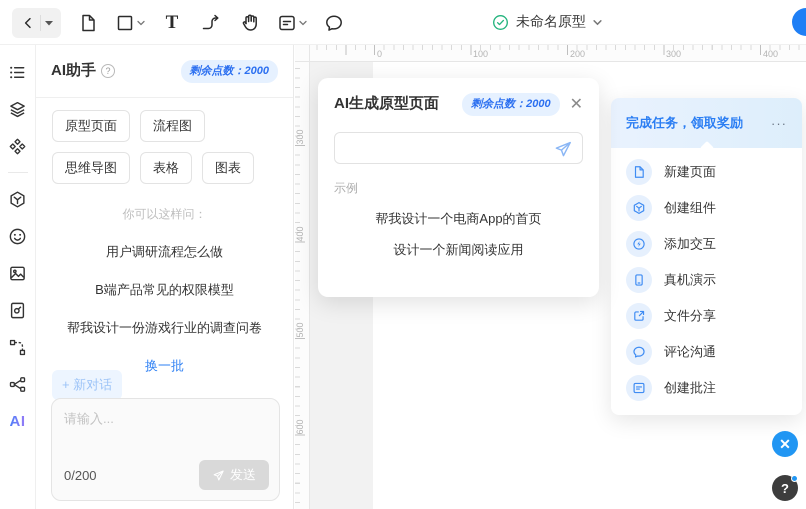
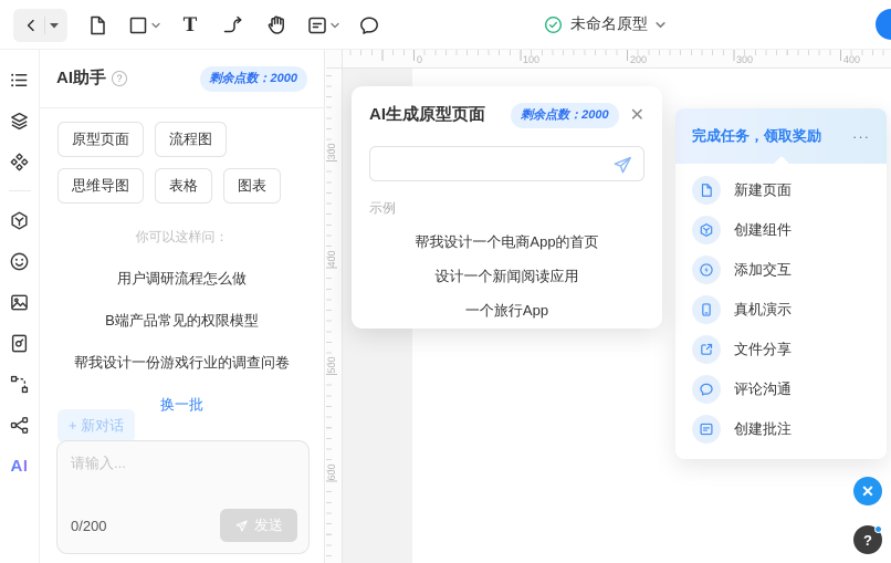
  T
  未命名原型
  AI
  AI助手
  ?
  剩余点数：2000
  原型页面
  流程图
  思维导图
  表格
  图表
  你可以这样问：
  用户调研流程怎么做
  B端产品常见的权限模型
  帮我设计一份游戏行业的调查问卷
  换一批
  + 新对话
  请输入...
  0/200
  发送
  0
  100
  200
  300
  400
  AI生成原型页面
  剩余点数：2000
  ✕
  示例
  帮我设计一个电商App的首页
  设计一个新闻阅读应用
+ 一个旅行App
  完成任务，领取奖励
  ···
  新建页面
  创建组件
  添加交互
  真机演示
  文件分享
  评论沟通
  创建批注
  ✕
  ?
